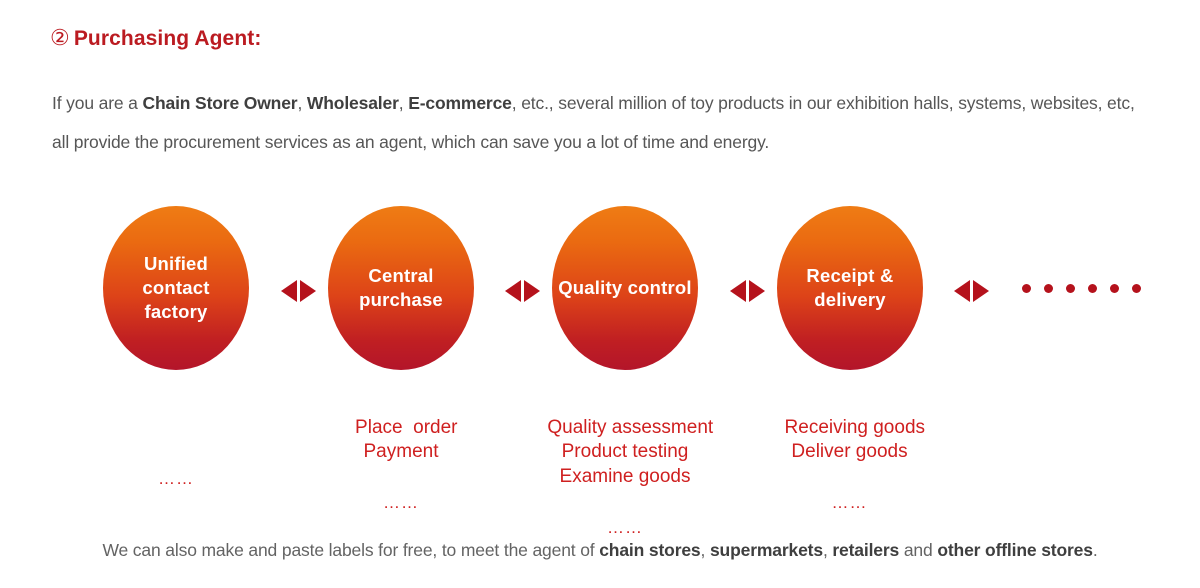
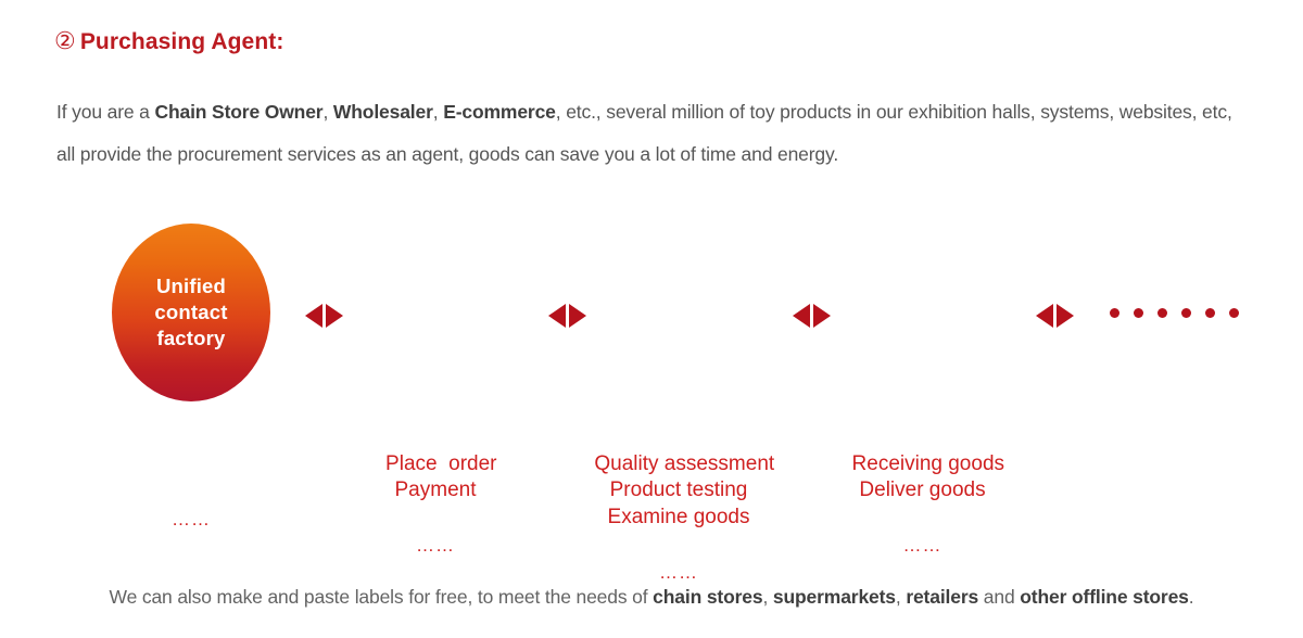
  ② Purchasing Agent:
- If you are a Chain Store Owner, Wholesaler, E-commerce, etc., several million of toy products in our exhibition halls, systems, websites, etc, all provide the procurement services as an agent, which can save you a lot of time and energy.
+ If you are a Chain Store Owner, Wholesaler, E-commerce, etc., several million of toy products in our exhibition halls, systems, websites, etc, all provide the procurement services as an agent, goods can save you a lot of time and energy.
  Unified contact factory
- Central purchase
- Quality control
- Receipt & delivery
  ……
  Place order
  Payment
  ……
  Quality assessment
  Product testing
  Examine goods
  ……
  Receiving goods
  Deliver goods
  ……
- We can also make and paste labels for free, to meet the agent of chain stores, supermarkets, retailers and other offline stores.
+ We can also make and paste labels for free, to meet the needs of chain stores, supermarkets, retailers and other offline stores.
